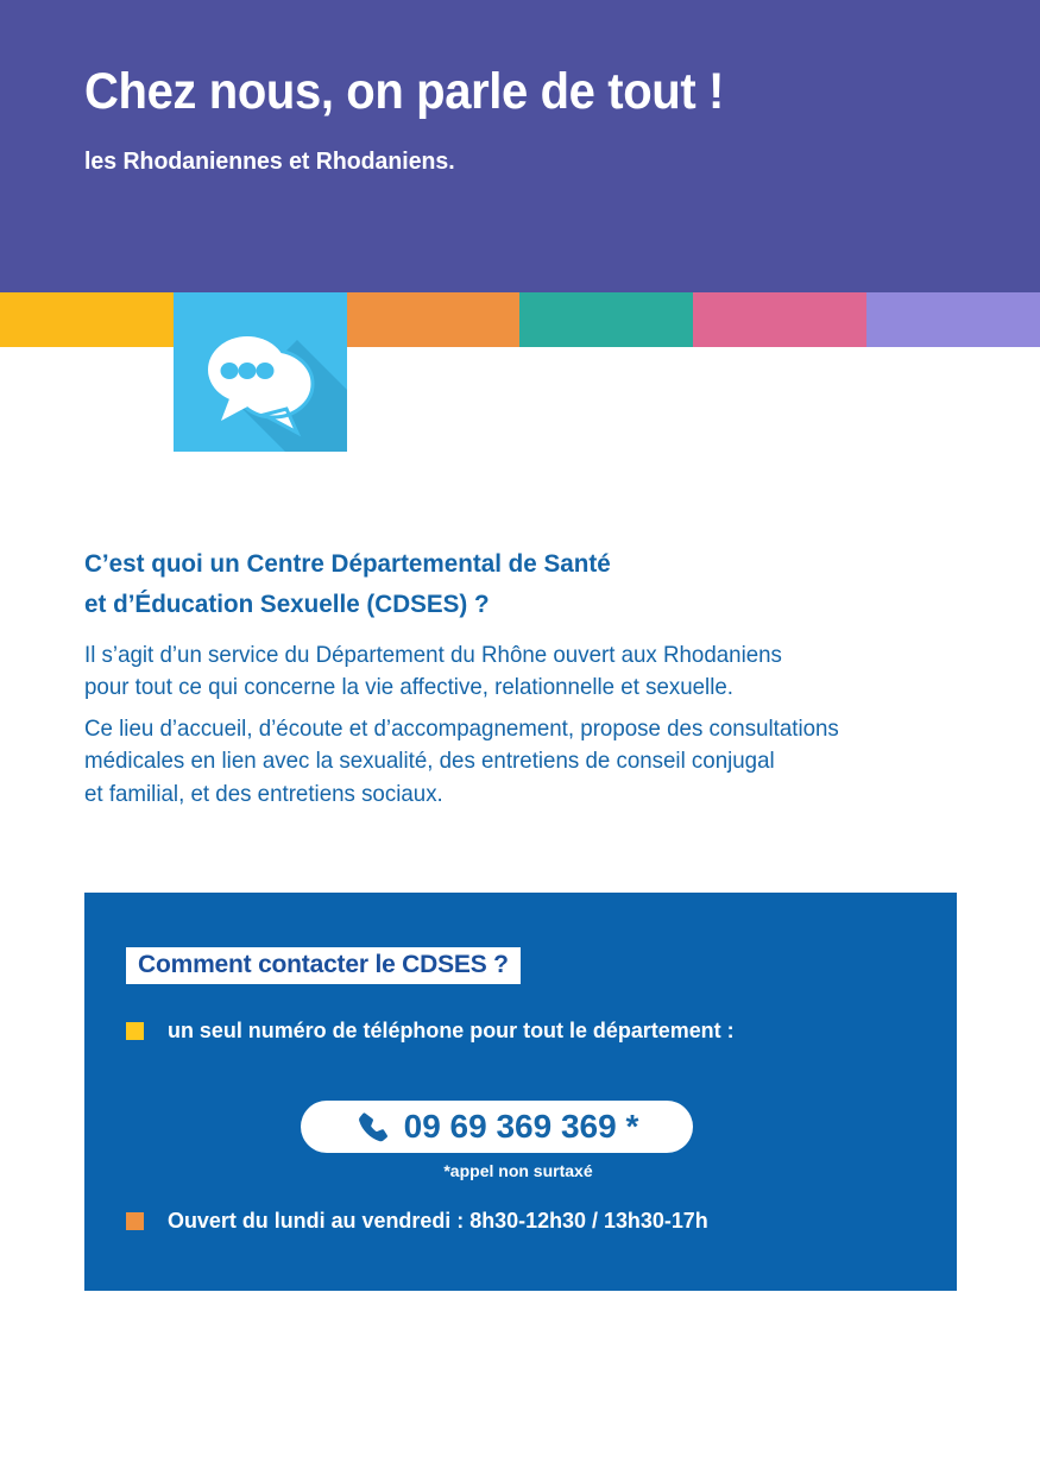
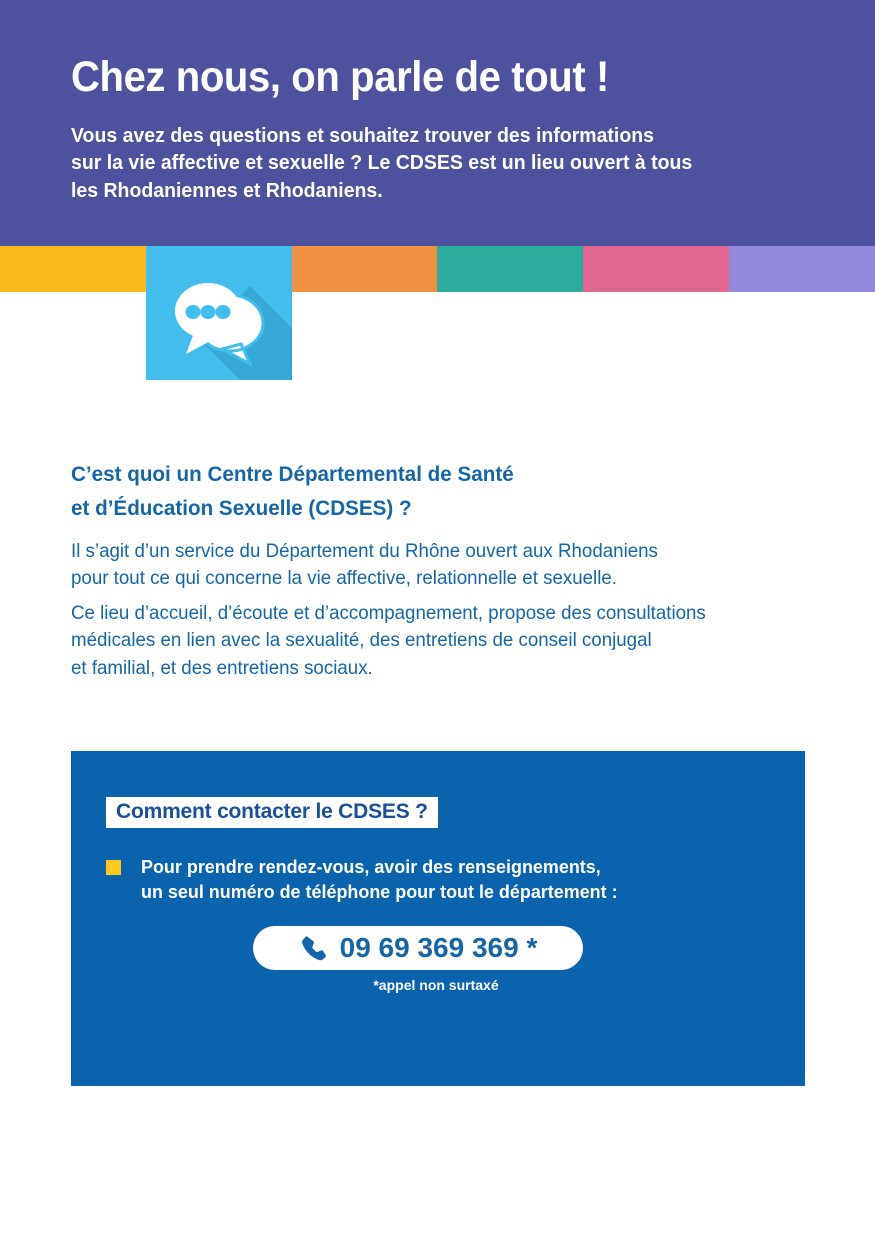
  Chez nous, on parle de tout !
+ Vous avez des questions et souhaitez trouver des informations
+ sur la vie affective et sexuelle ? Le CDSES est un lieu ouvert à tous
  les Rhodaniennes et Rhodaniens.
  C’est quoi un Centre Départemental de Santé
  et d’Éducation Sexuelle (CDSES) ?
  Il s’agit d’un service du Département du Rhône ouvert aux Rhodaniens
  pour tout ce qui concerne la vie affective, relationnelle et sexuelle.
  Ce lieu d’accueil, d’écoute et d’accompagnement, propose des consultations
  médicales en lien avec la sexualité, des entretiens de conseil conjugal
  et familial, et des entretiens sociaux.
  Comment contacter le CDSES ?
+ Pour prendre rendez-vous, avoir des renseignements,
  un seul numéro de téléphone pour tout le département :
  09 69 369 369 *
  *appel non surtaxé
- Ouvert du lundi au vendredi : 8h30-12h30 / 13h30-17h
